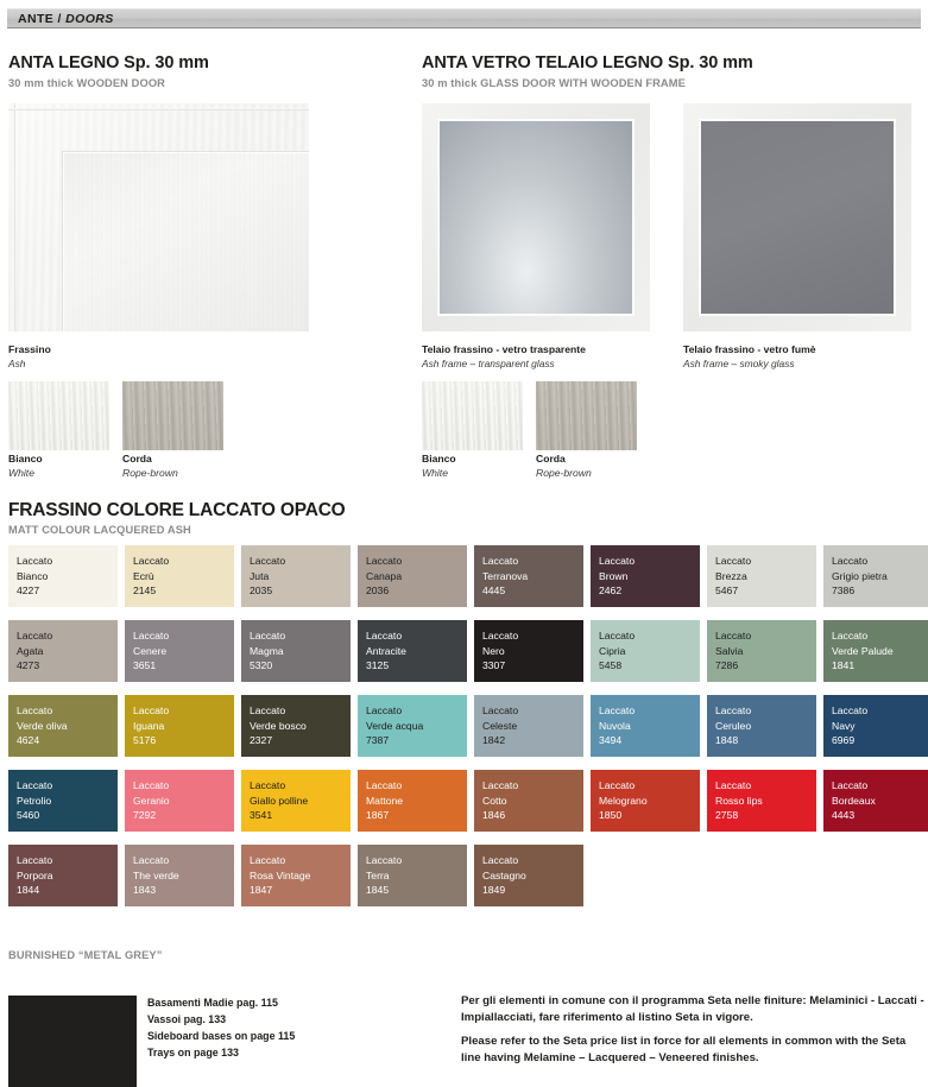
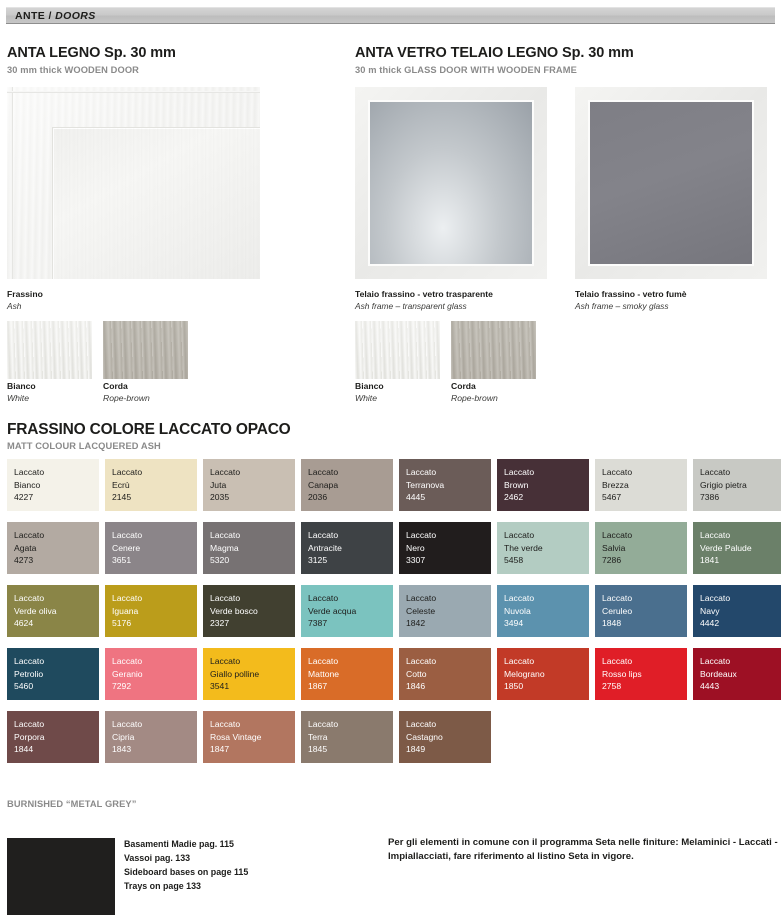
  ANTE / DOORS
  ANTA LEGNO Sp. 30 mm
  30 mm thick WOODEN DOOR
  ANTA VETRO TELAIO LEGNO Sp. 30 mm
  30 m thick GLASS DOOR WITH WOODEN FRAME
  Frassino
  Ash
  Telaio frassino - vetro trasparente
  Ash frame – transparent glass
  Telaio frassino - vetro fumè
  Ash frame – smoky glass
  Bianco
  White
  Corda
  Rope-brown
  Bianco
  White
  Corda
  Rope-brown
  FRASSINO COLORE LACCATO OPACO
  MATT COLOUR LACQUERED ASH
  Laccato
  Bianco
  4227
  Laccato
  Ecrù
  2145
  Laccato
  Juta
  2035
  Laccato
  Canapa
  2036
  Laccato
  Terranova
  4445
  Laccato
  Brown
  2462
  Laccato
  Brezza
  5467
  Laccato
  Grigio pietra
  7386
  Laccato
  Agata
  4273
  Laccato
  Cenere
  3651
  Laccato
  Magma
  5320
  Laccato
  Antracite
  3125
  Laccato
  Nero
  3307
  Laccato
- Cipria
+ The verde
  5458
  Laccato
  Salvia
  7286
  Laccato
  Verde Palude
  1841
  Laccato
  Verde oliva
  4624
  Laccato
  Iguana
  5176
  Laccato
  Verde bosco
  2327
  Laccato
  Verde acqua
  7387
  Laccato
  Celeste
  1842
  Laccato
  Nuvola
  3494
  Laccato
  Ceruleo
  1848
  Laccato
  Navy
- 6969
+ 4442
  Laccato
  Petrolio
  5460
  Laccato
  Geranio
  7292
  Laccato
  Giallo polline
  3541
  Laccato
  Mattone
  1867
  Laccato
  Cotto
  1846
  Laccato
  Melograno
  1850
  Laccato
  Rosso lips
  2758
  Laccato
  Bordeaux
  4443
  Laccato
  Porpora
  1844
  Laccato
- The verde
+ Cipria
  1843
  Laccato
  Rosa Vintage
  1847
  Laccato
  Terra
  1845
  Laccato
  Castagno
  1849
  BURNISHED “METAL GREY”
  Basamenti Madie pag. 115
  Vassoi pag. 133
  Sideboard bases on page 115
  Trays on page 133
  Per gli elementi in comune con il programma Seta nelle finiture: Melaminici - Laccati - Impiallacciati, fare riferimento al listino Seta in vigore.
- Please refer to the Seta price list in force for all elements in common with the Seta line having Melamine – Lacquered – Veneered finishes.
